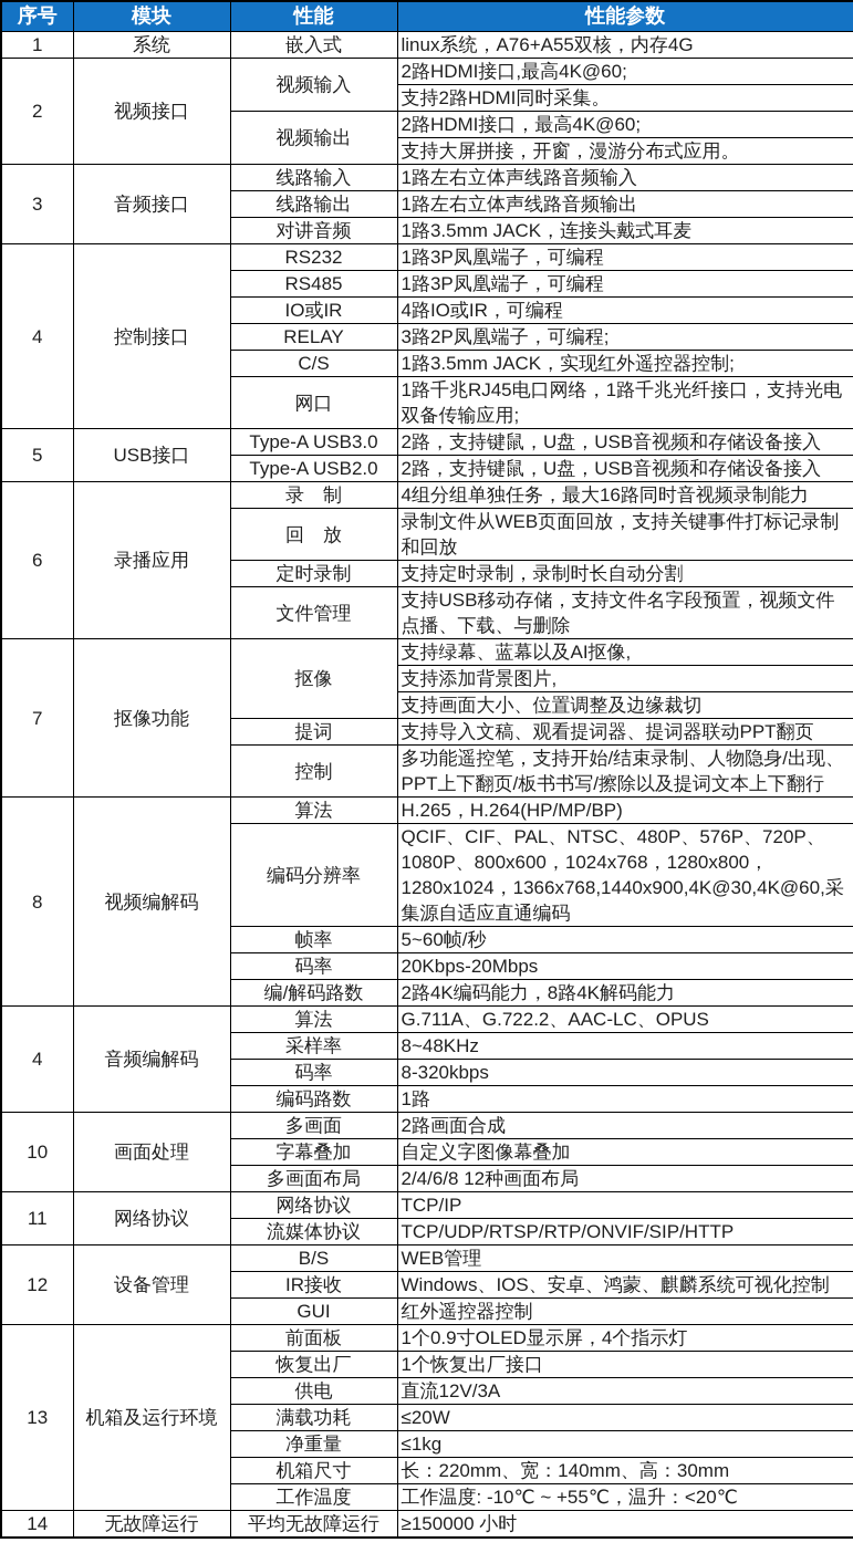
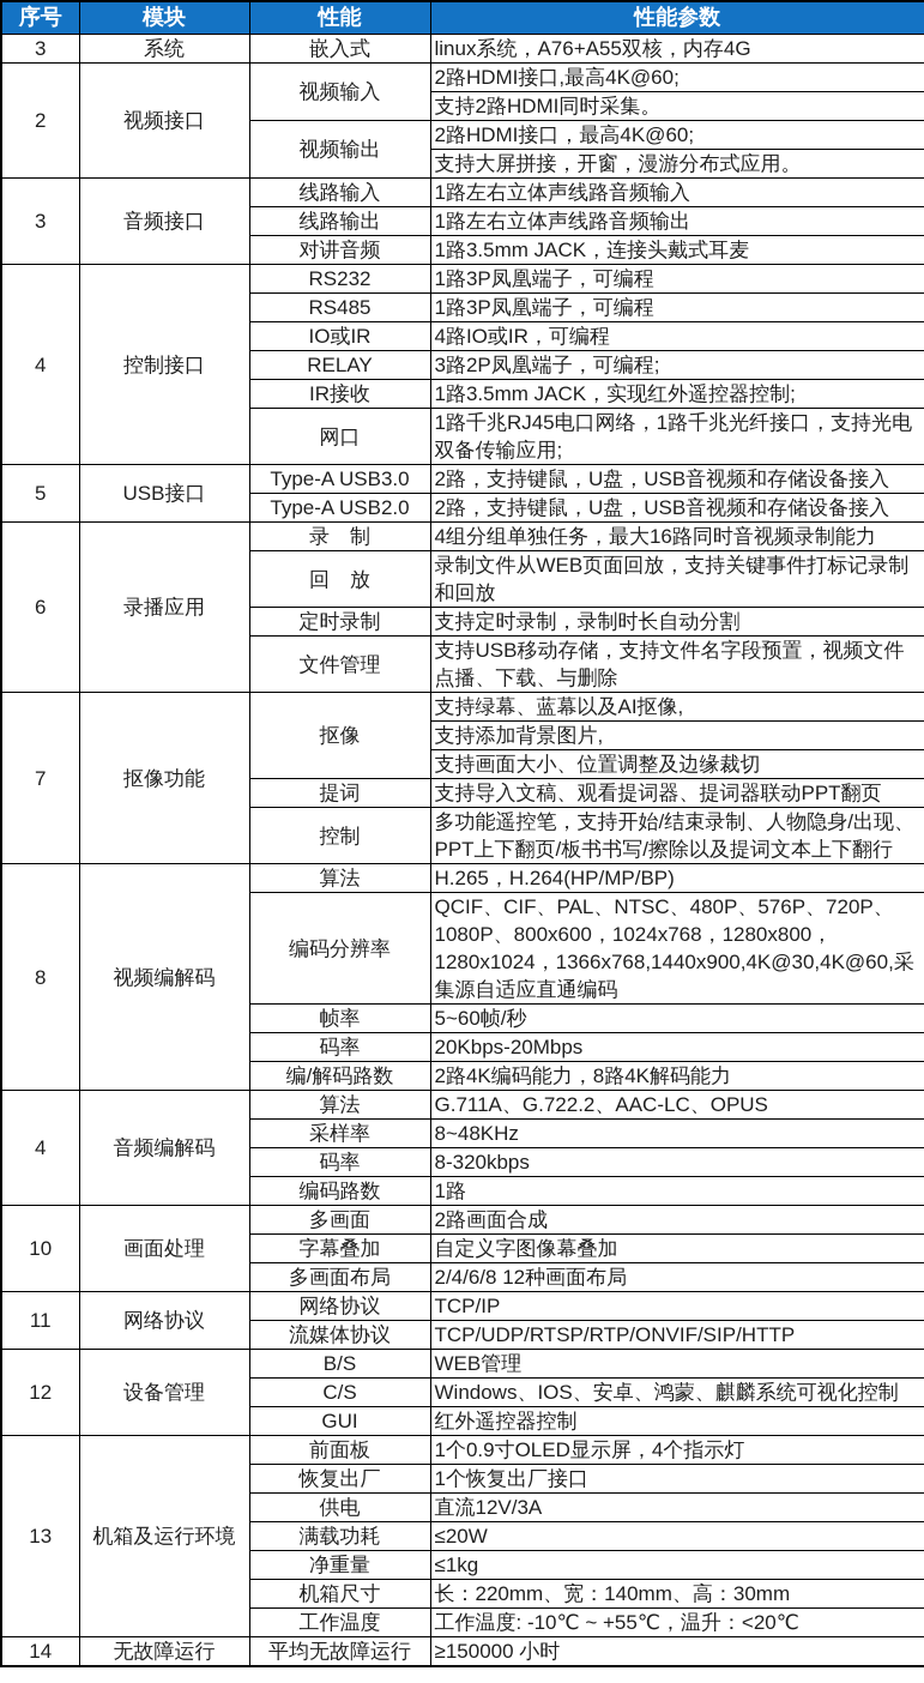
  序号	模块	性能	性能参数
- 1	系统	嵌入式	linux系统，A76+A55双核，内存4G
+ 3	系统	嵌入式	linux系统，A76+A55双核，内存4G
  2	视频接口	视频输入	2路HDMI接口,最高4K@60;
  支持2路HDMI同时采集。
  视频输出	2路HDMI接口，最高4K@60;
  支持大屏拼接，开窗，漫游分布式应用。
  3	音频接口	线路输入	1路左右立体声线路音频输入
  线路输出	1路左右立体声线路音频输出
  对讲音频	1路3.5mm JACK，连接头戴式耳麦
  4	控制接口	RS232	1路3P凤凰端子，可编程
  RS485	1路3P凤凰端子，可编程
  IO或IR	4路IO或IR，可编程
  RELAY	3路2P凤凰端子，可编程;
- C/S	1路3.5mm JACK，实现红外遥控器控制;
+ IR接收	1路3.5mm JACK，实现红外遥控器控制;
  网口	1路千兆RJ45电口网络，1路千兆光纤接口，支持光电双备传输应用;
  5	USB接口	Type-A USB3.0	2路，支持键鼠，U盘，USB音视频和存储设备接入
  Type-A USB2.0	2路，支持键鼠，U盘，USB音视频和存储设备接入
  6	录播应用	录 制	4组分组单独任务，最大16路同时音视频录制能力
  回 放	录制文件从WEB页面回放，支持关键事件打标记录制和回放
  定时录制	支持定时录制，录制时长自动分割
  文件管理	支持USB移动存储，支持文件名字段预置，视频文件点播、下载、与删除
  7	抠像功能	抠像	支持绿幕、蓝幕以及AI抠像,
  支持添加背景图片,
  支持画面大小、位置调整及边缘裁切
  提词	支持导入文稿、观看提词器、提词器联动PPT翻页
  控制	多功能遥控笔，支持开始/结束录制、人物隐身/出现、PPT上下翻页/板书书写/擦除以及提词文本上下翻行
  8	视频编解码	算法	H.265，H.264(HP/MP/BP)
  编码分辨率	QCIF、CIF、PAL、NTSC、480P、576P、720P、1080P、800x600，1024x768，1280x800，1280x1024，1366x768,1440x900,4K@30,4K@60,采集源自适应直通编码
  帧率	5~60帧/秒
  码率	20Kbps-20Mbps
  编/解码路数	2路4K编码能力，8路4K解码能力
  4	音频编解码	算法	G.711A、G.722.2、AAC-LC、OPUS
  采样率	8~48KHz
  码率	8-320kbps
  编码路数	1路
  10	画面处理	多画面	2路画面合成
  字幕叠加	自定义字图像幕叠加
  多画面布局	2/4/6/8 12种画面布局
  11	网络协议	网络协议	TCP/IP
  流媒体协议	TCP/UDP/RTSP/RTP/ONVIF/SIP/HTTP
  12	设备管理	B/S	WEB管理
- IR接收	Windows、IOS、安卓、鸿蒙、麒麟系统可视化控制
+ C/S	Windows、IOS、安卓、鸿蒙、麒麟系统可视化控制
  GUI	红外遥控器控制
  13	机箱及运行环境	前面板	1个0.9寸OLED显示屏，4个指示灯
  恢复出厂	1个恢复出厂接口
  供电	直流12V/3A
  满载功耗	≤20W
  净重量	≤1kg
  机箱尺寸	长：220mm、宽：140mm、高：30mm
  工作温度	工作温度: -10℃ ~ +55℃，温升：<20℃
  14	无故障运行	平均无故障运行	≥150000 小时
